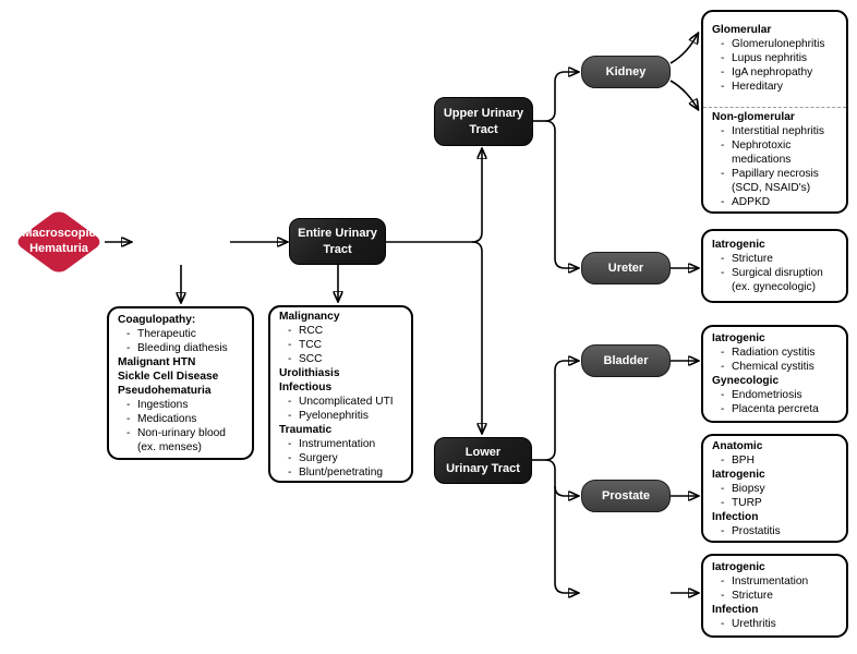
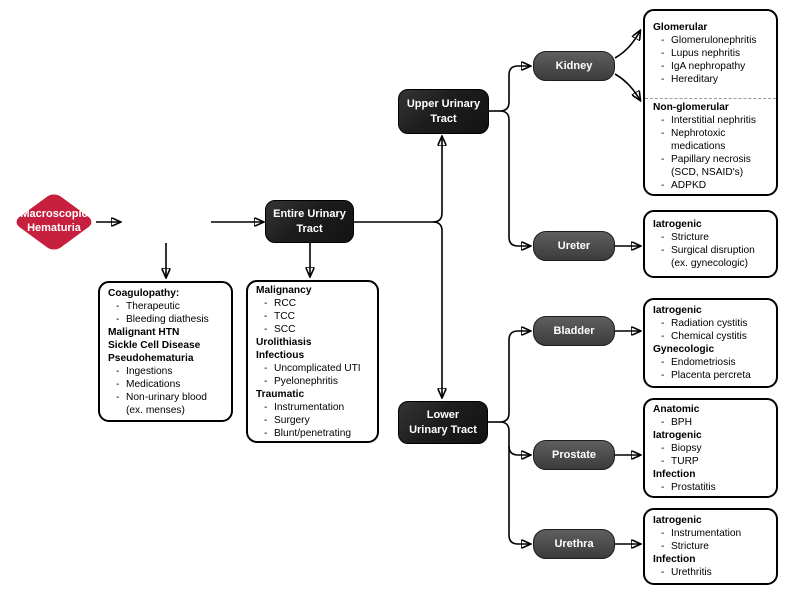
  Macroscopic
  Hematuria
  Entire Urinary
  Tract
  Upper Urinary
  Tract
  Lower
  Urinary Tract
  Kidney
  Ureter
  Bladder
  Prostate
+ Urethra
  Coagulopathy:
  -
  Therapeutic
  -
  Bleeding diathesis
  Malignant HTN
  Sickle Cell Disease
  Pseudohematuria
  -
  Ingestions
  -
  Medications
  -
  Non-urinary blood (ex. menses)
  Malignancy
  -
  RCC
  -
  TCC
  -
  SCC
  Urolithiasis
  Infectious
  -
  Uncomplicated UTI
  -
  Pyelonephritis
  Traumatic
  -
  Instrumentation
  -
  Surgery
  -
  Blunt/penetrating
  Glomerular
  -
  Glomerulonephritis
  -
  Lupus nephritis
  -
  IgA nephropathy
  -
  Hereditary
  Non-glomerular
  -
  Interstitial nephritis
  -
  Nephrotoxic medications
  -
  Papillary necrosis (SCD, NSAID's)
  -
  ADPKD
  Iatrogenic
  -
  Stricture
  -
  Surgical disruption (ex. gynecologic)
  Iatrogenic
  -
  Radiation cystitis
  -
  Chemical cystitis
  Gynecologic
  -
  Endometriosis
  -
  Placenta percreta
  Anatomic
  -
  BPH
  Iatrogenic
  -
  Biopsy
  -
  TURP
  Infection
  -
  Prostatitis
  Iatrogenic
  -
  Instrumentation
  -
  Stricture
  Infection
  -
  Urethritis
